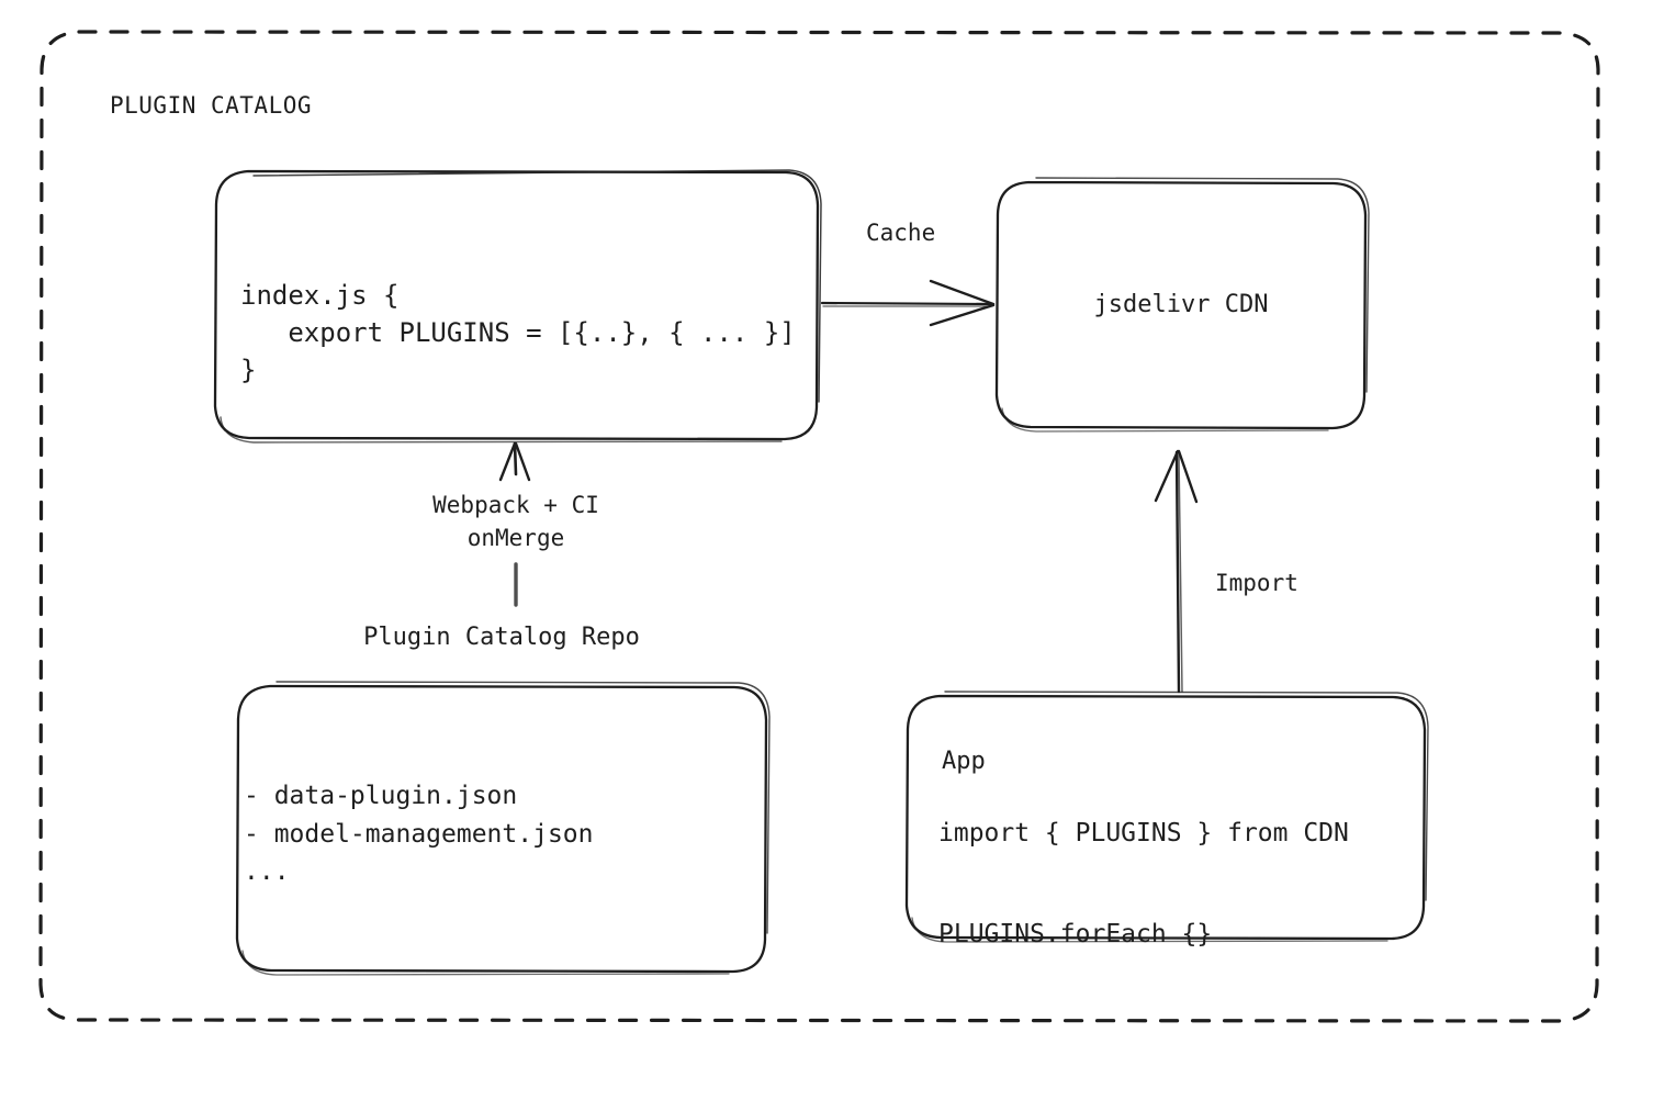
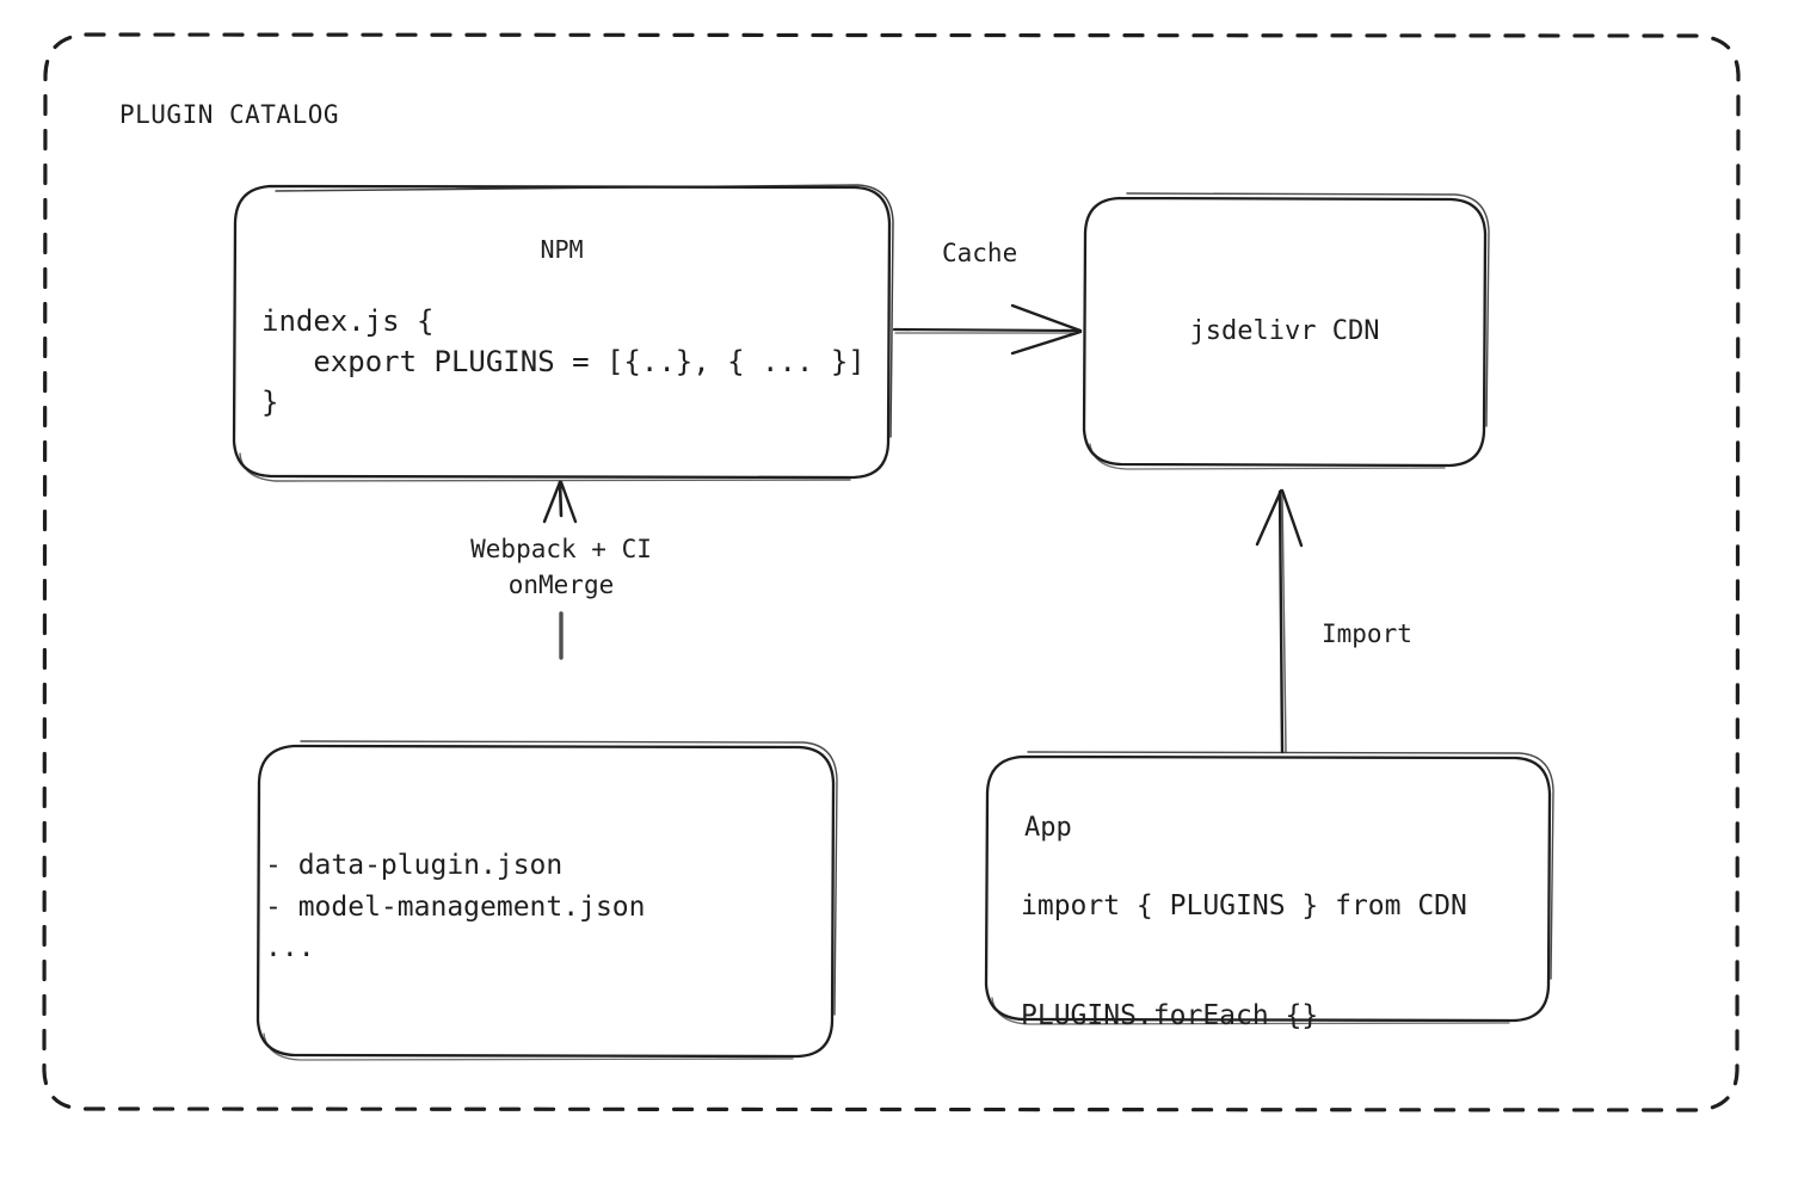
  PLUGIN CATALOG
+ NPM
  index.js {
  export PLUGINS = [{..}, { ... }]
  }
  jsdelivr CDN
  Cache
  Webpack + CI
  onMerge
  Import
- Plugin Catalog Repo
  - data-plugin.json
  - model-management.json
  ...
  App
  import { PLUGINS } from CDN
  PLUGINS.forEach {}
